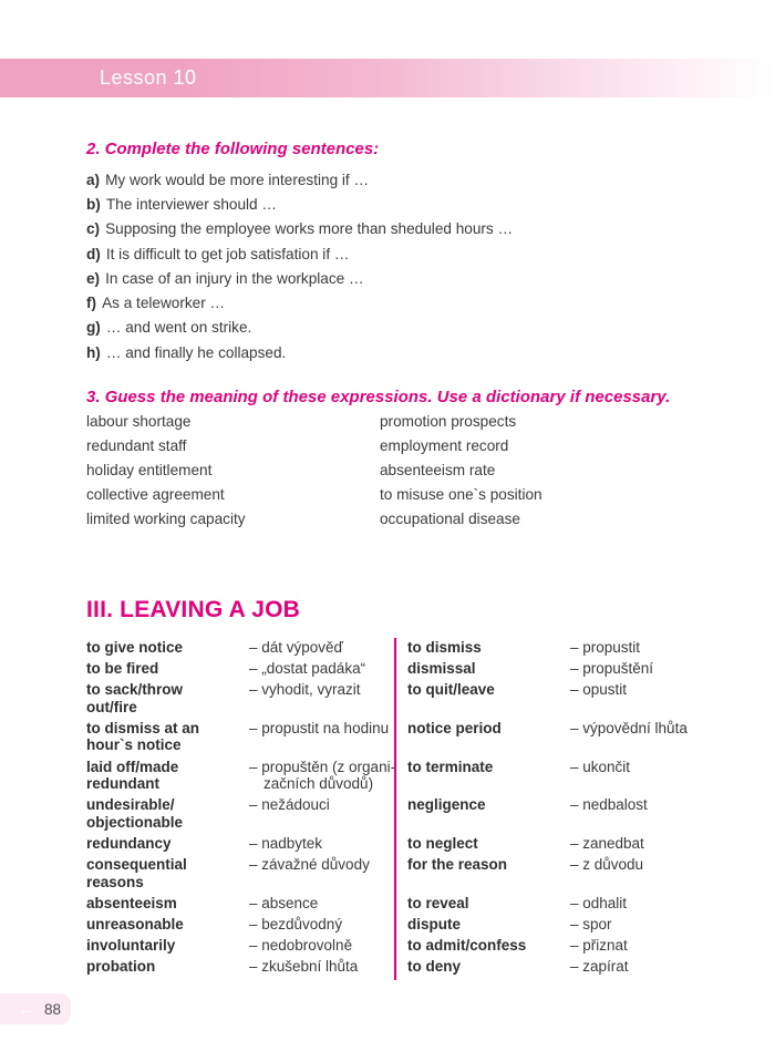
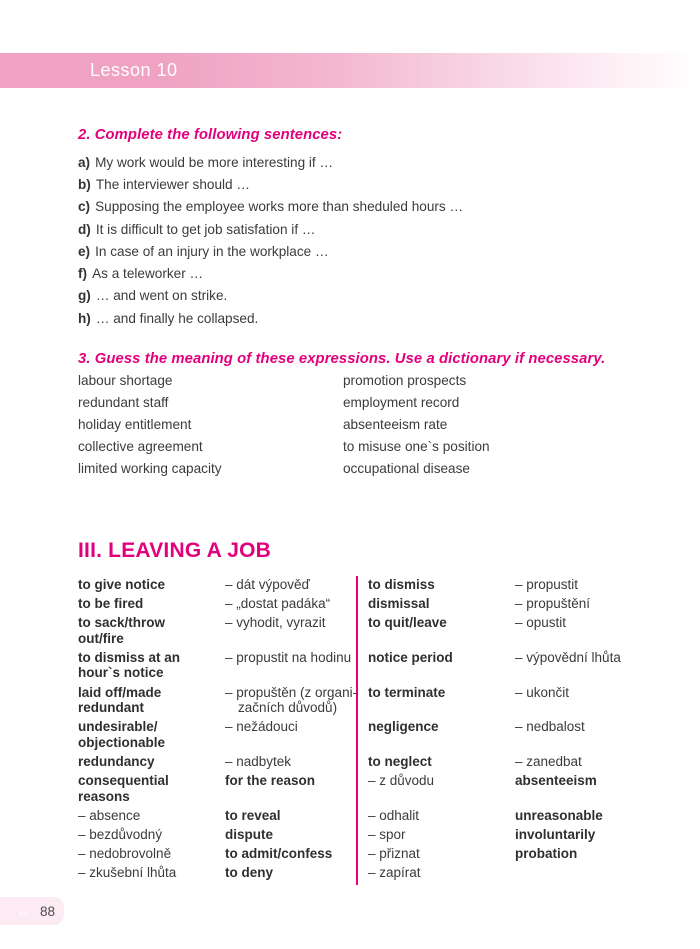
  Lesson 10
  2. Complete the following sentences:
  a)
  My work would be more interesting if …
  b)
  The interviewer should …
  c)
  Supposing the employee works more than sheduled hours …
  d)
  It is difficult to get job satisfation if …
  e)
  In case of an injury in the workplace …
  f)
  As a teleworker …
  g)
  … and went on strike.
  h)
  … and finally he collapsed.
  3. Guess the meaning of these expressions. Use a dictionary if necessary.
  labour shortage
  redundant staff
  holiday entitlement
  collective agreement
  limited working capacity
  promotion prospects
  employment record
  absenteeism rate
  to misuse one`s position
  occupational disease
  III. LEAVING A JOB
  to give notice
  – dát výpověď
  to dismiss
  – propustit
  to be fired
  – „dostat padáka“
  dismissal
  – propuštění
  to sack/throw
  out/fire
  – vyhodit, vyrazit
  to quit/leave
  – opustit
  to dismiss at an
  hour`s notice
  – propustit na hodinu
  notice period
  – výpovědní lhůta
  laid off/made
  redundant
  – propuštěn (z organi-
  začních důvodů)
  to terminate
  – ukončit
  undesirable/
  objectionable
  – nežádouci
  negligence
  – nedbalost
  redundancy
  – nadbytek
  to neglect
  – zanedbat
  consequential
  reasons
- – závažné důvody
  for the reason
  – z důvodu
  absenteeism
  – absence
  to reveal
  – odhalit
  unreasonable
  – bezdůvodný
  dispute
  – spor
  involuntarily
  – nedobrovolně
  to admit/confess
  – přiznat
  probation
  – zkušební lhůta
  to deny
  – zapírat
  88
